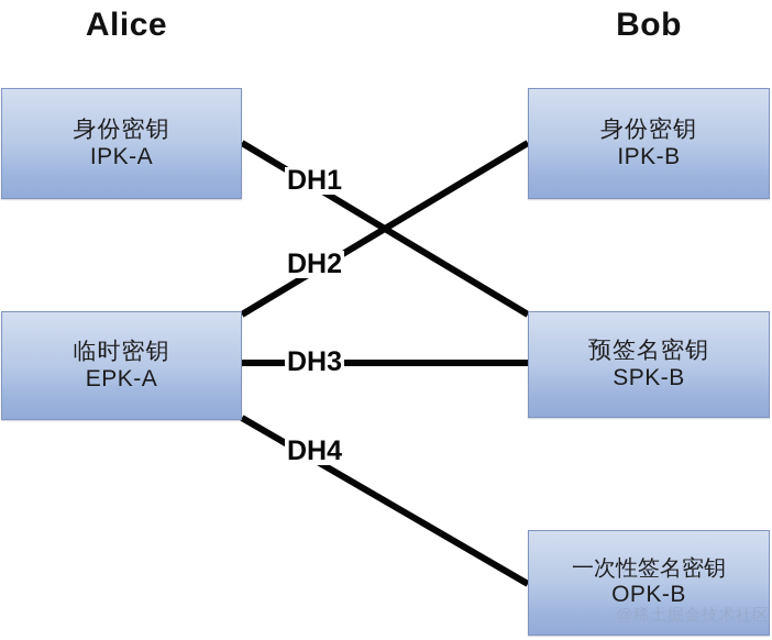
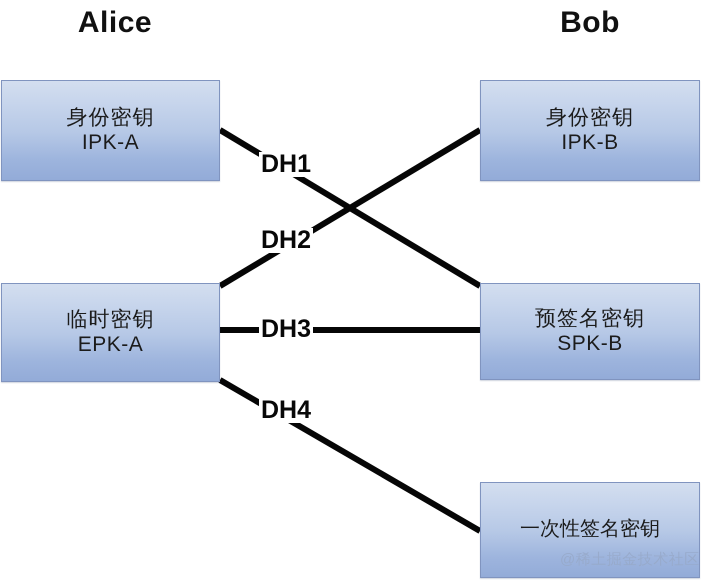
  Alice
  Bob
  DH1
  DH2
  DH3
  DH4
  身份密钥
  IPK-A
  临时密钥
  EPK-A
  身份密钥
  IPK-B
  预签名密钥
  SPK-B
  一次性签名密钥
- OPK-B
  @稀土掘金技术社区
